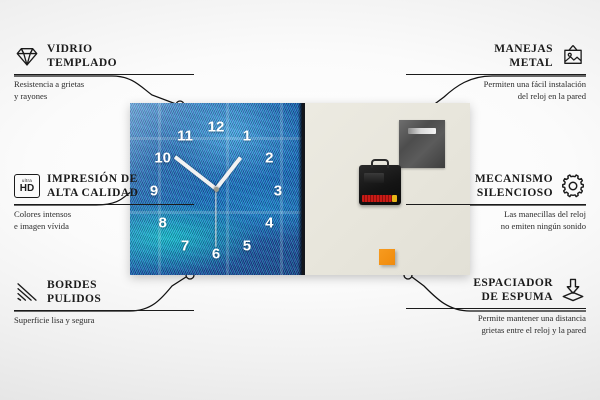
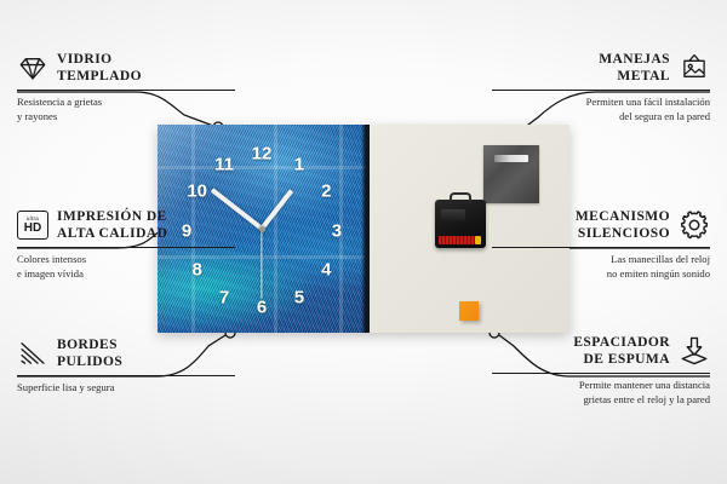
  VIDRIO
  TEMPLADO
  Resistencia a grietas
  y rayones
  HD
  IMPRESIÓN DE
  ALTA CALIDAD
  Colores intensos
  e imagen vívida
  BORDES
  PULIDOS
  Superficie lisa y segura
  MANEJAS
  METAL
  Permiten una fácil instalación
- del reloj en la pared
+ del segura en la pared
  MECANISMO
  SILENCIOSO
  Las manecillas del reloj
  no emiten ningún sonido
  ESPACIADOR
  DE ESPUMA
  Permite mantener una distancia
  grietas entre el reloj y la pared
